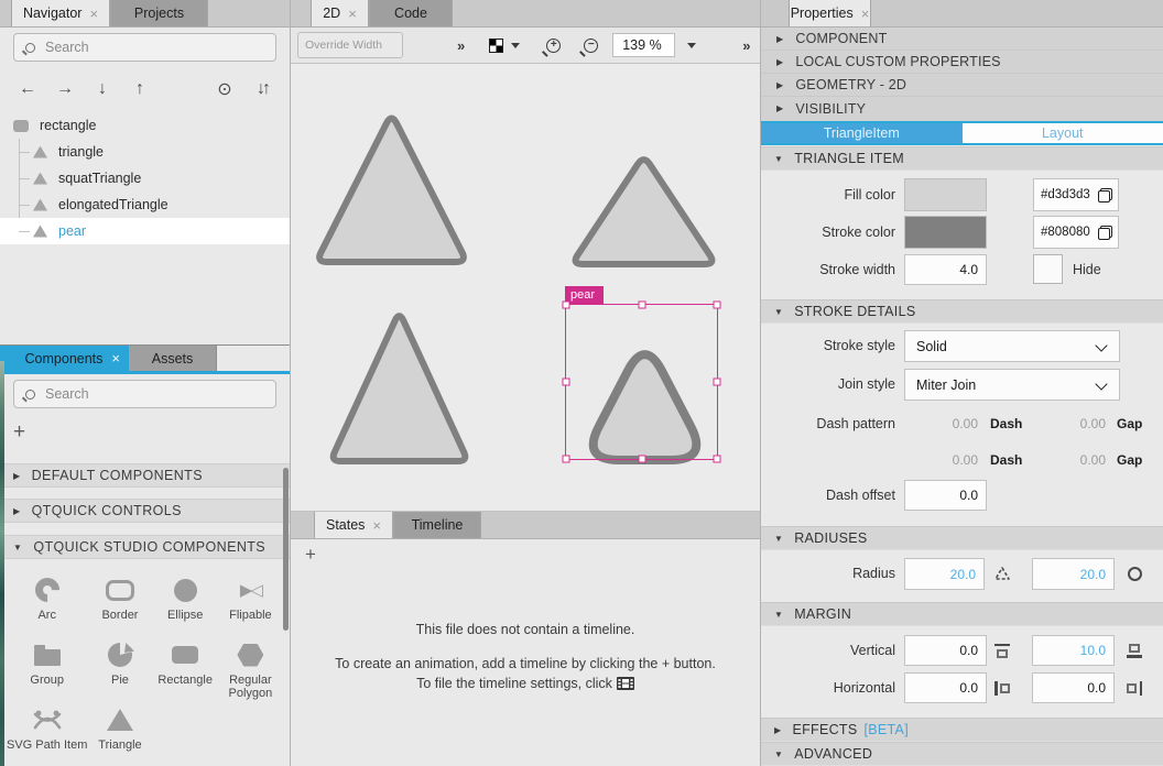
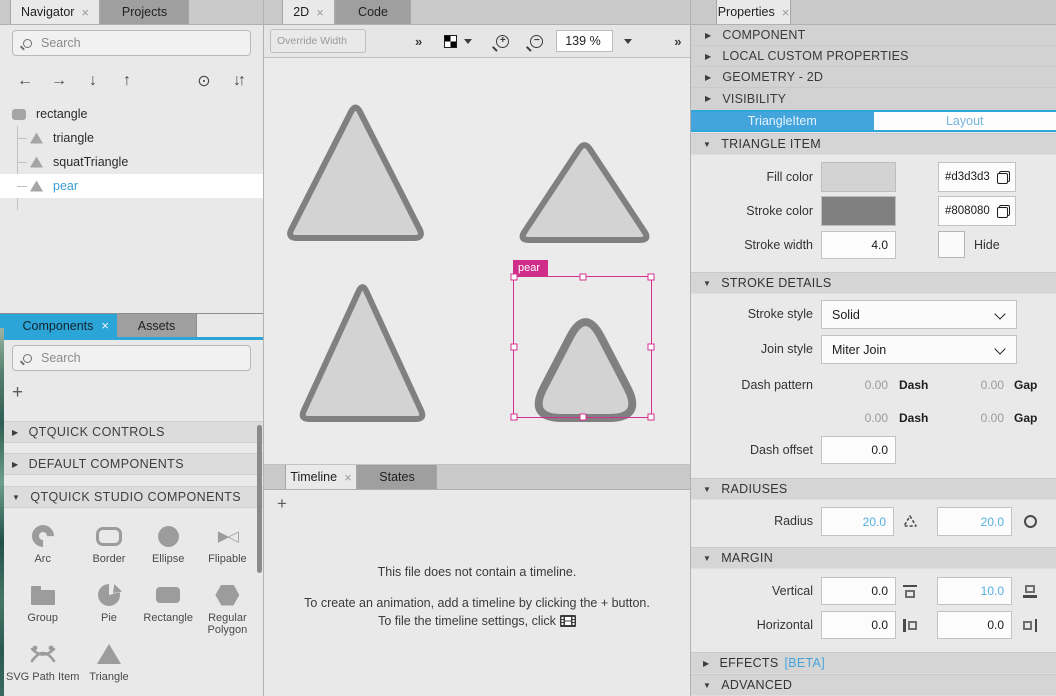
  Navigator
  ×
  Projects
  Search
  ←
  →
  ↓
  ↑
  ⊙
  ↓↑
  rectangle
  triangle
  squatTriangle
- elongatedTriangle
  pear
  Components
  ×
  Assets
  Search
  +
  ▶
- DEFAULT COMPONENTS
+ QTQUICK CONTROLS
  ▶
- QTQUICK CONTROLS
+ DEFAULT COMPONENTS
  ▼
  QTQUICK STUDIO COMPONENTS
  Arc
  Border
  Ellipse
  ▶◁
  Flipable
  Group
  Pie
  Rectangle
  Regular Polygon
  SVG Path Item
  Triangle
  2D
  ×
  Code
  Override Width
  »
  +
  −
  139 %
  »
  pear
- States
+ Timeline
  ×
- Timeline
+ States
  +
  This file does not contain a timeline.
  To create an animation, add a timeline by clicking the + button.
  To file the timeline settings, click
  Properties
  ×
  ▶
  COMPONENT
  ▶
  LOCAL CUSTOM PROPERTIES
  ▶
  GEOMETRY - 2D
  ▶
  VISIBILITY
  TriangleItem
  Layout
  ▼
  TRIANGLE ITEM
  Fill color
  #d3d3d3
  Stroke color
  #808080
  Stroke width
  4.0
  Hide
  ▼
  STROKE DETAILS
  Stroke style
  Solid
  Join style
  Miter Join
  Dash pattern
  0.00
  Dash
  0.00
  Gap
  0.00
  Dash
  0.00
  Gap
  Dash offset
  0.0
  ▼
  RADIUSES
  Radius
  20.0
  20.0
  ▼
  MARGIN
  Vertical
  0.0
  10.0
  Horizontal
  0.0
  0.0
  ▶
  EFFECTS
  [BETA]
  ▼
  ADVANCED
